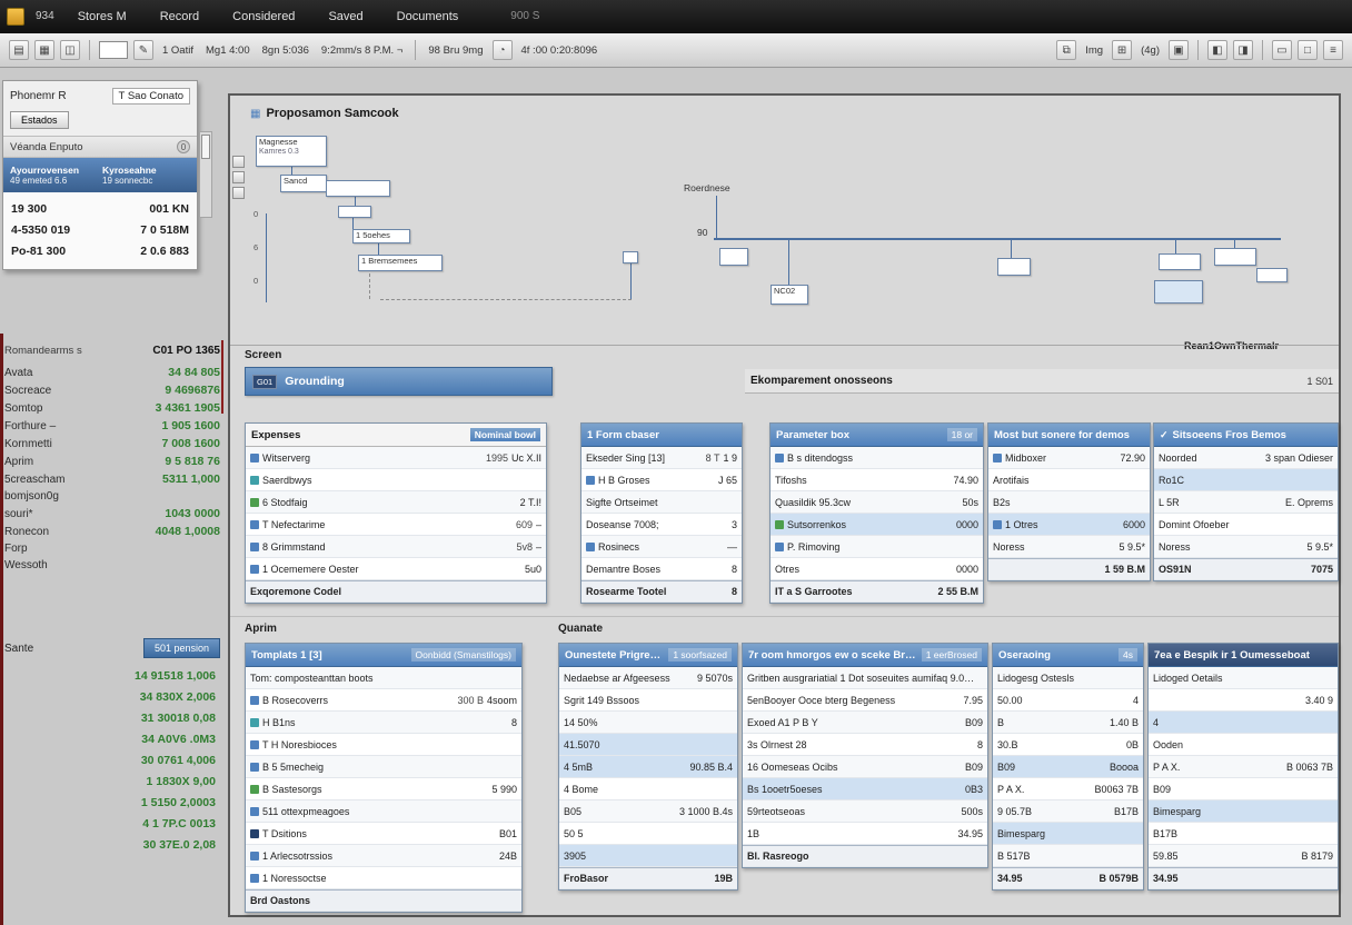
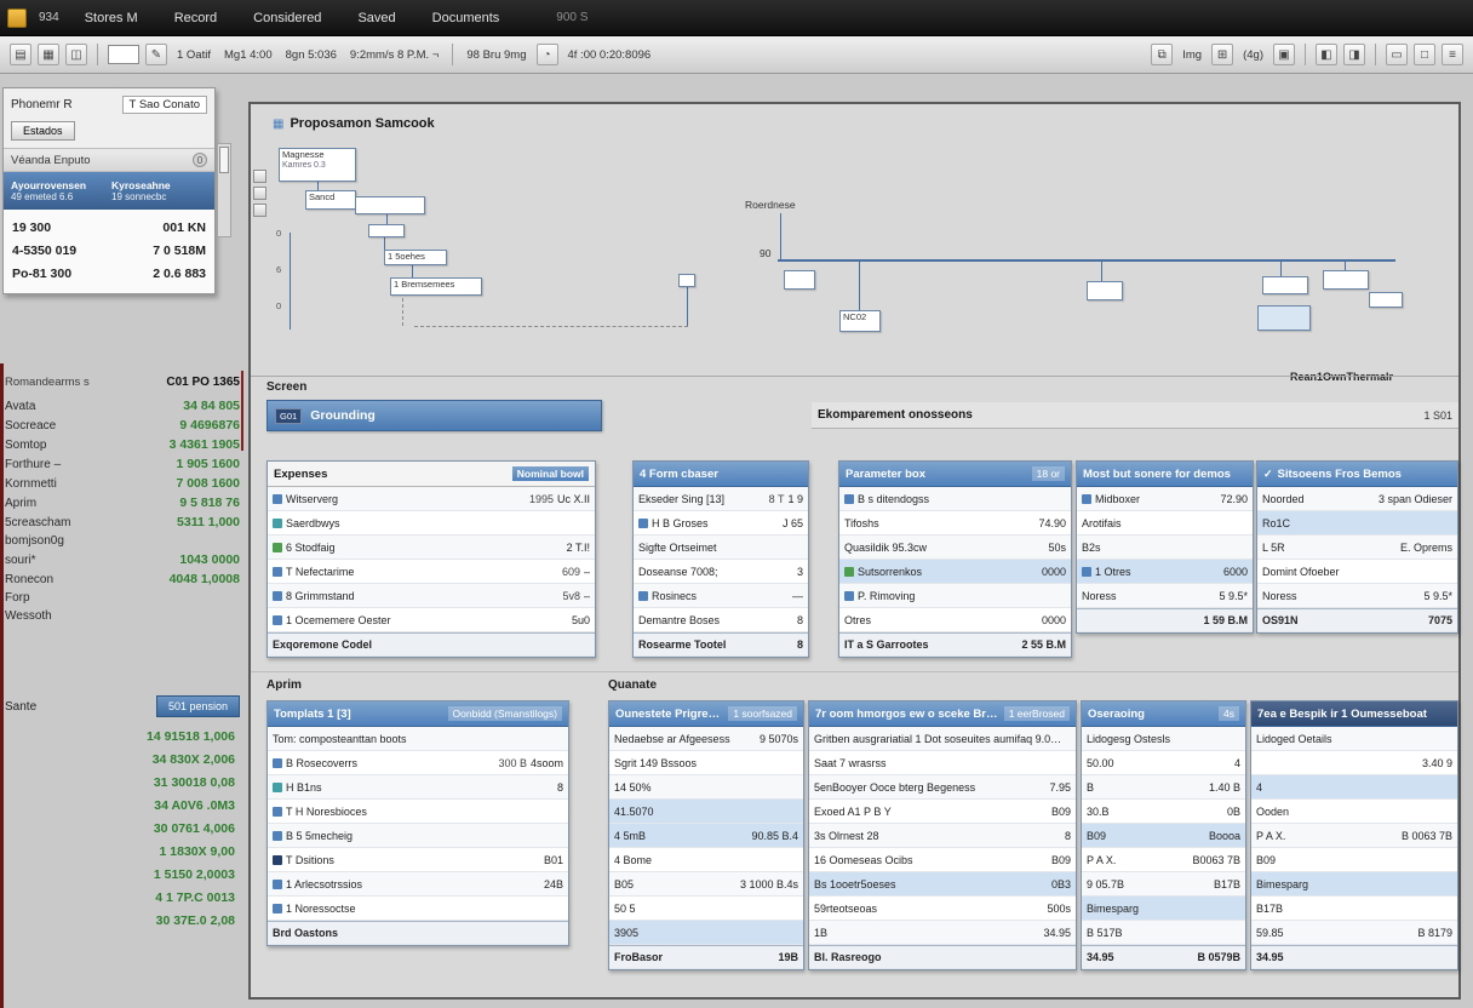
  934
  Stores M
  Record
  Considered
  Saved
  Documents
  900 S
  ▤
  ▦
  ◫
  ✎
  1 Oatif
  Mg1 4:00
  8gn 5:036
  9:2mm/s 8 P.M. ¬
  98 Bru 9mg
  ◔
  4f :00 0:20:8096
  ⧉
  Img
  ⊞
  (4g)
  ▣
  ◧
  ◨
  ▭
  □
  ≡
  Phonemr R
  T Sao Conato
  Estados
  Véanda Enputo
  0
  Ayourrovensen
  49 emeted 6.6
  Kyroseahne
  19 sonnecbc
  19 300
  001 KN
  4-5350 019
  7 0 518M
  Po-81 300
  2 0.6 883
  Romandearms s
  C01 PO 1365
  Avata
  34 84 805
  Socreace
  9 4696876
  Somtop
  3 4361 1905
  Forthure –
  1 905 1600
  Kornmetti
  7 008 1600
  Aprim
  9 5 818 76
  5creascham
  5311 1,000
  bomjson0g
  souri*
  1043 0000
  Ronecon
  4048 1,0008
  Forp
  Wessoth
  Sante
  501 pension
  14 91518 1,006
  34 830X 2,006
  31 30018 0,08
  34 A0V6 .0M3
  30 0761 4,006
  1 1830X 9,00
  1 5150 2,0003
  4 1 7P.C 0013
  30 37E.0 2,08
  ▦
  Proposamon Samcook
  Magnesse
  Sancd
  1 5oehes
  1 Bremsemees
  NC02
  Roerdnese
  90
  Rean1OwnThermalr
  0
  6
  0
  Screen
  G01
  Grounding
  Ekomparement onosseons
  1 S01
  Expenses
  Nominal bowl
  Witserverg
  1995
  Uc X.II
  Saerdbwys
  6 Stodfaig
  2 T.I!
  T Nefectarime
  609
  –
  8 Grimmstand
  5v8
  –
  1 Ocememere Oester
  5u0
  Exqoremone Codel
- 1 Form cbaser
+ 4 Form cbaser
  Ekseder Sing [13]
  8 T
  1 9
  H B Groses
  J 65
  Sigfte Ortseimet
  Doseanse 7008;
  3
  Rosinecs
  —
  Demantre Boses
  8
  Rosearme Tootel
  8
  Parameter box
  18 or
  B s ditendogss
  Tifoshs
  74.90
  Quasildik 95.3cw
  50s
  Sutsorrenkos
  0000
  P. Rimoving
  Otres
  0000
  IT a S Garrootes
  2 55 B.M
  Most but sonere for demos
  Midboxer
  72.90
  Arotifais
  B2s
  1 Otres
  6000
  Noress
  5 9.5*
  1 59 B.M
  ✓
  Sitsoeens Fros Bemos
  Noorded
  3 span Odieser
  Ro1C
  L 5R
  E. Oprems
  Domint Ofoeber
  Noress
  5 9.5*
  OS91N
  7075
  Aprim
  Quanate
  Tomplats 1 [3]
  Oonbidd (Smanstilogs)
  Tom: composteanttan boots
  B Rosecoverrs
  300 B
  4soom
  H B1ns
  8
  T H Noresbioces
  B 5 5mecheig
- B Sastesorgs
- 5 990
- 511 ottexpmeagoes
  T Dsitions
  B01
  1 Arlecsotrssios
  24B
  1 Noressoctse
  Brd Oastons
  Ounestete Prigreme
  1 soorfsazed
  Nedaebse ar Afgeesess
  9 5070s
  Sgrit 149 Bssoos
  14 50%
  41.5070
  4 5mB
  90.85 B.4
  4 Bome
  B05
  3 1000 B.4s
  50 5
  3905
  FroBasor
  19B
  7r oom hmorgos ew o sceke Bros
  1 eerBrosed
  Gritben ausgrariatial 1 Dot soseuites aumifaq 9.0ap
+ Saat 7 wrasrss
  5enBooyer Ooce bterg Begeness
  7.95
  Exoed A1 P B Y
  B09
  3s Olrnest 28
  8
  16 Oomeseas Ocibs
  B09
  Bs 1ooetr5oeses
  0B3
  59rteotseoas
  500s
  1B
  34.95
  Bl. Rasreogo
  Oseraoing
  4s
  Lidogesg Ostesls
  50.00
  4
  B
  1.40 B
  30.B
  0B
  B09
  Boooa
  P A X.
  B0063 7B
  9 05.7B
  B17B
  Bimesparg
  B 517B
  34.95
  B 0579B
  7ea e Bespik ir 1 Oumesseboat
  Lidoged Oetails
  3.40 9
  4
  Ooden
  P A X.
  B 0063 7B
  B09
  Bimesparg
  B17B
  59.85
  B 8179
  34.95
